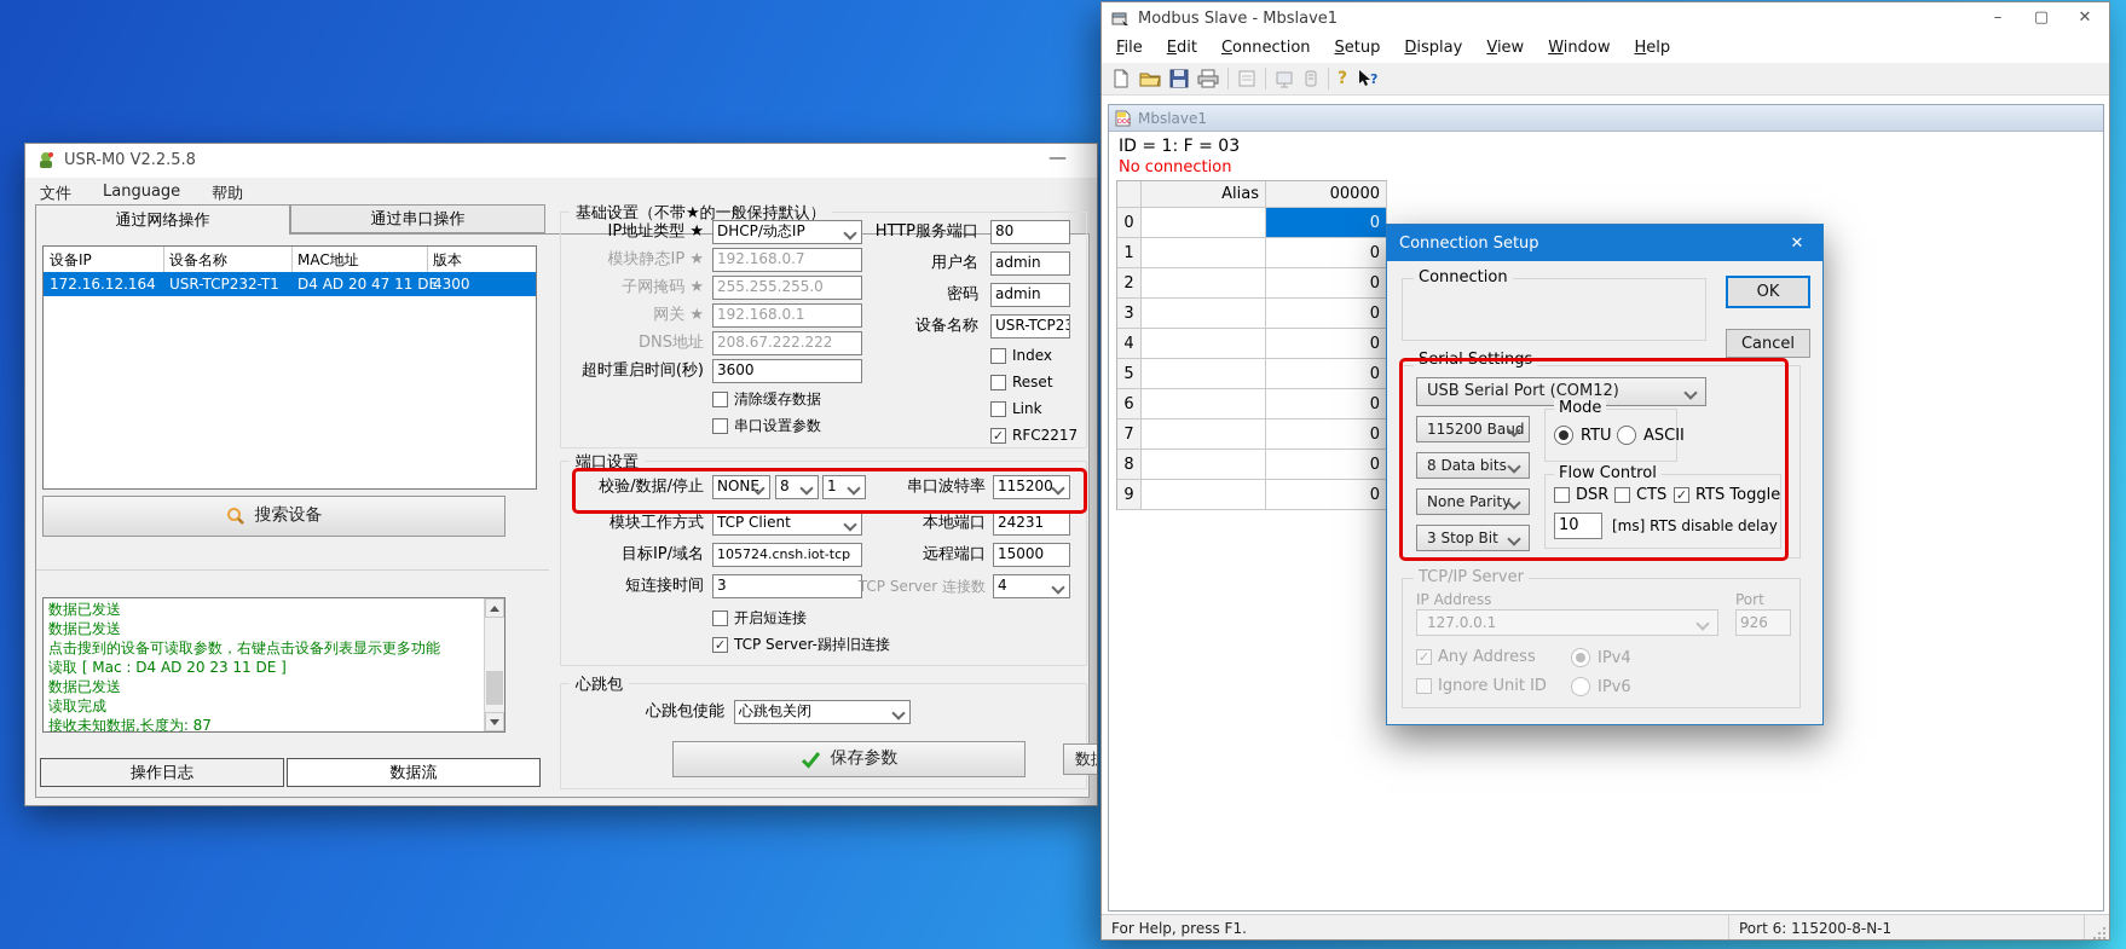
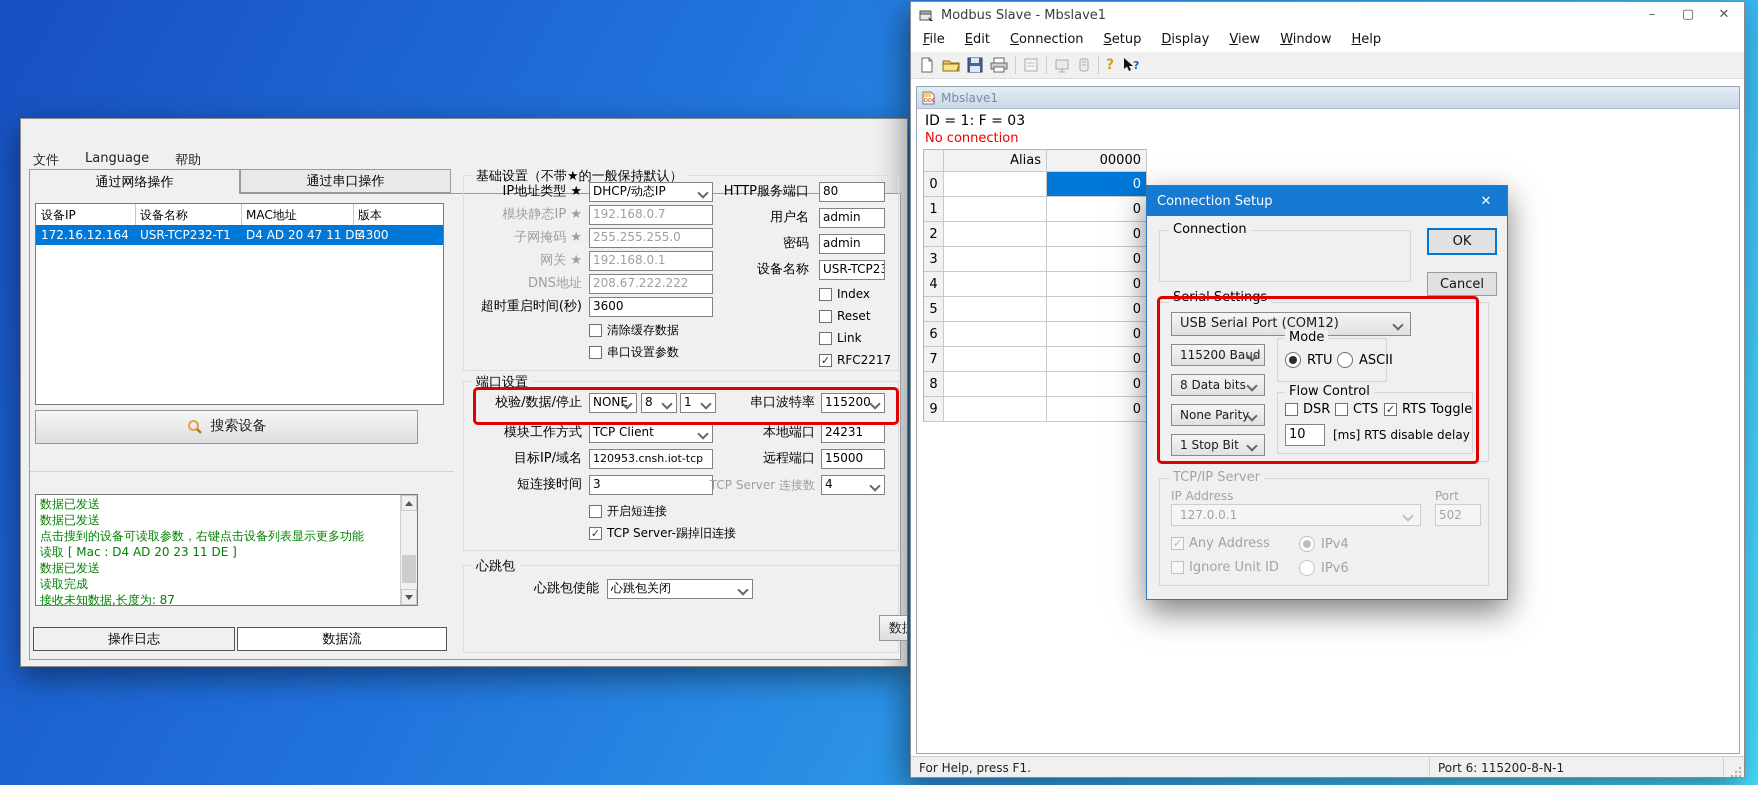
- USR-M0 V2.2.5.8
- —
  文件
  Language
  帮助
  通过网络操作
  通过串口操作
  设备IP
  设备名称
  MAC地址
  版本
  172.16.12.164
  USR-TCP232-T1
  D4 AD 20 47 11 DE
  4300
  搜索设备
  数据已发送
  数据已发送
  点击搜到的设备可读取参数，右键点击设备列表显示更多功能
  读取 [ Mac : D4 AD 20 23 11 DE ]
  数据已发送
  读取完成
  接收未知数据,长度为: 87
  操作日志
  数据流
  基础设置（不带★的一般保持默认）
  IP地址类型 ★
  DHCP/动态IP
  模块静态IP ★
  192.168.0.7
  子网掩码 ★
  255.255.255.0
  网关 ★
  192.168.0.1
  DNS地址
  208.67.222.222
  超时重启时间(秒)
  3600
  清除缓存数据
  串口设置参数
  HTTP服务端口
  80
  用户名
  admin
  密码
  admin
  设备名称
  USR-TCP23
  Index
  Reset
  Link
  ✓
  RFC2217
  端口设置
  校验/数据/停止
  NONE
  8
  1
  串口波特率
  115200
  模块工作方式
  TCP Client
  本地端口
  24231
  目标IP/域名
- 105724.cnsh.iot-tcp
+ 120953.cnsh.iot-tcp
  远程端口
  15000
  短连接时间
  3
  TCP Server 连接数
  4
  开启短连接
  ✓
  TCP Server-踢掉旧连接
  心跳包
  心跳包使能
  心跳包关闭
- 保存参数
  Modbus Slave - Mbslave1
  –
  ▢
  ✕
  File
  Edit
  Connection
  Setup
  Display
  View
  Window
  Help
  ?
  ?
  Mbslave1
  ID = 1: F = 03
  No connection
  Alias
  00000
  0
  0
  1
  0
  2
  0
  3
  0
  4
  0
  5
  0
  6
  0
  7
  0
  8
  0
  9
  0
  For Help, press F1.
  Port 6: 115200-8-N-1
  Connection Setup
  ✕
  Connection
  OK
  Cancel
  Serial Settings
  USB Serial Port (COM12)
  115200 Baud
  8 Data bits
  None Parity
- 3 Stop Bit
+ 1 Stop Bit
  Mode
  RTU
  ASCII
  Flow Control
  DSR
  CTS
  ✓
  RTS Toggle
  10
  [ms] RTS disable delay
  TCP/IP Server
  IP Address
  127.0.0.1
  Port
- 926
+ 502
  ✓
  Any Address
  IPv4
  Ignore Unit ID
  IPv6
